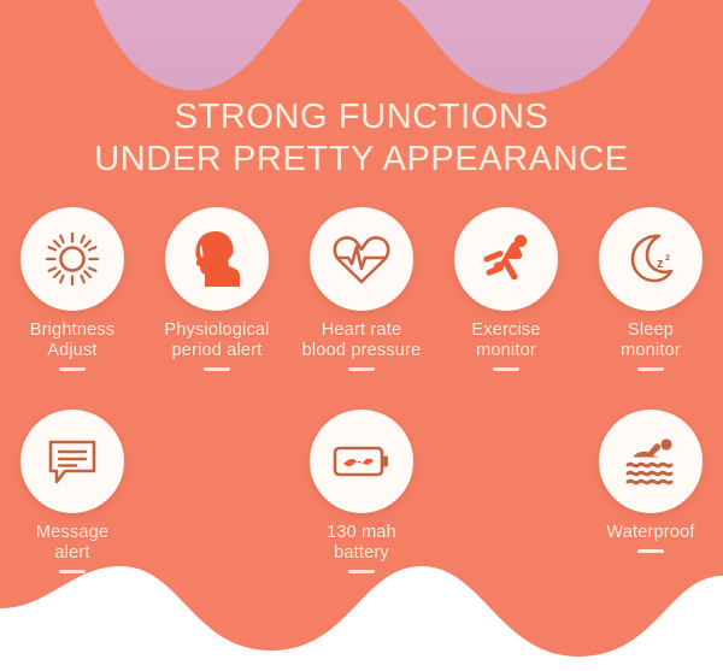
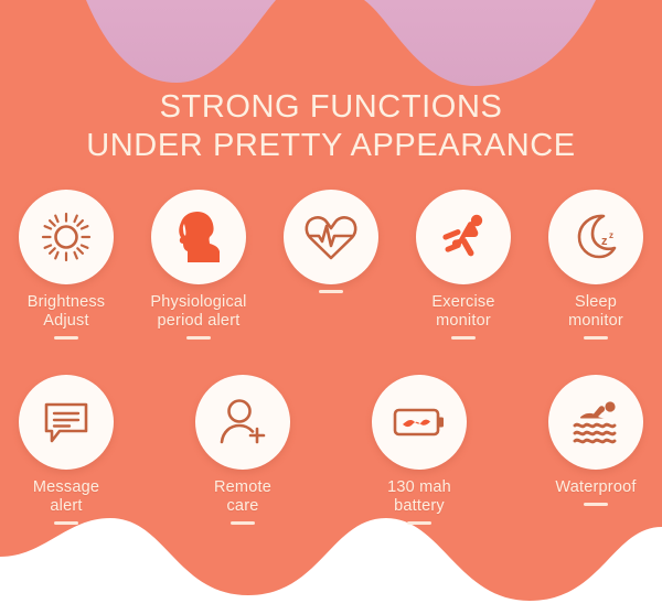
  STRONG FUNCTIONS
  UNDER PRETTY APPEARANCE
  Brightness
  Adjust
  Physiological
  period alert
- Heart rate
- blood pressure
  Exercise
  monitor
  z
  z
  Sleep
  monitor
  Message
  alert
+ Remote
+ care
  130 mah
  battery
  Waterproof
